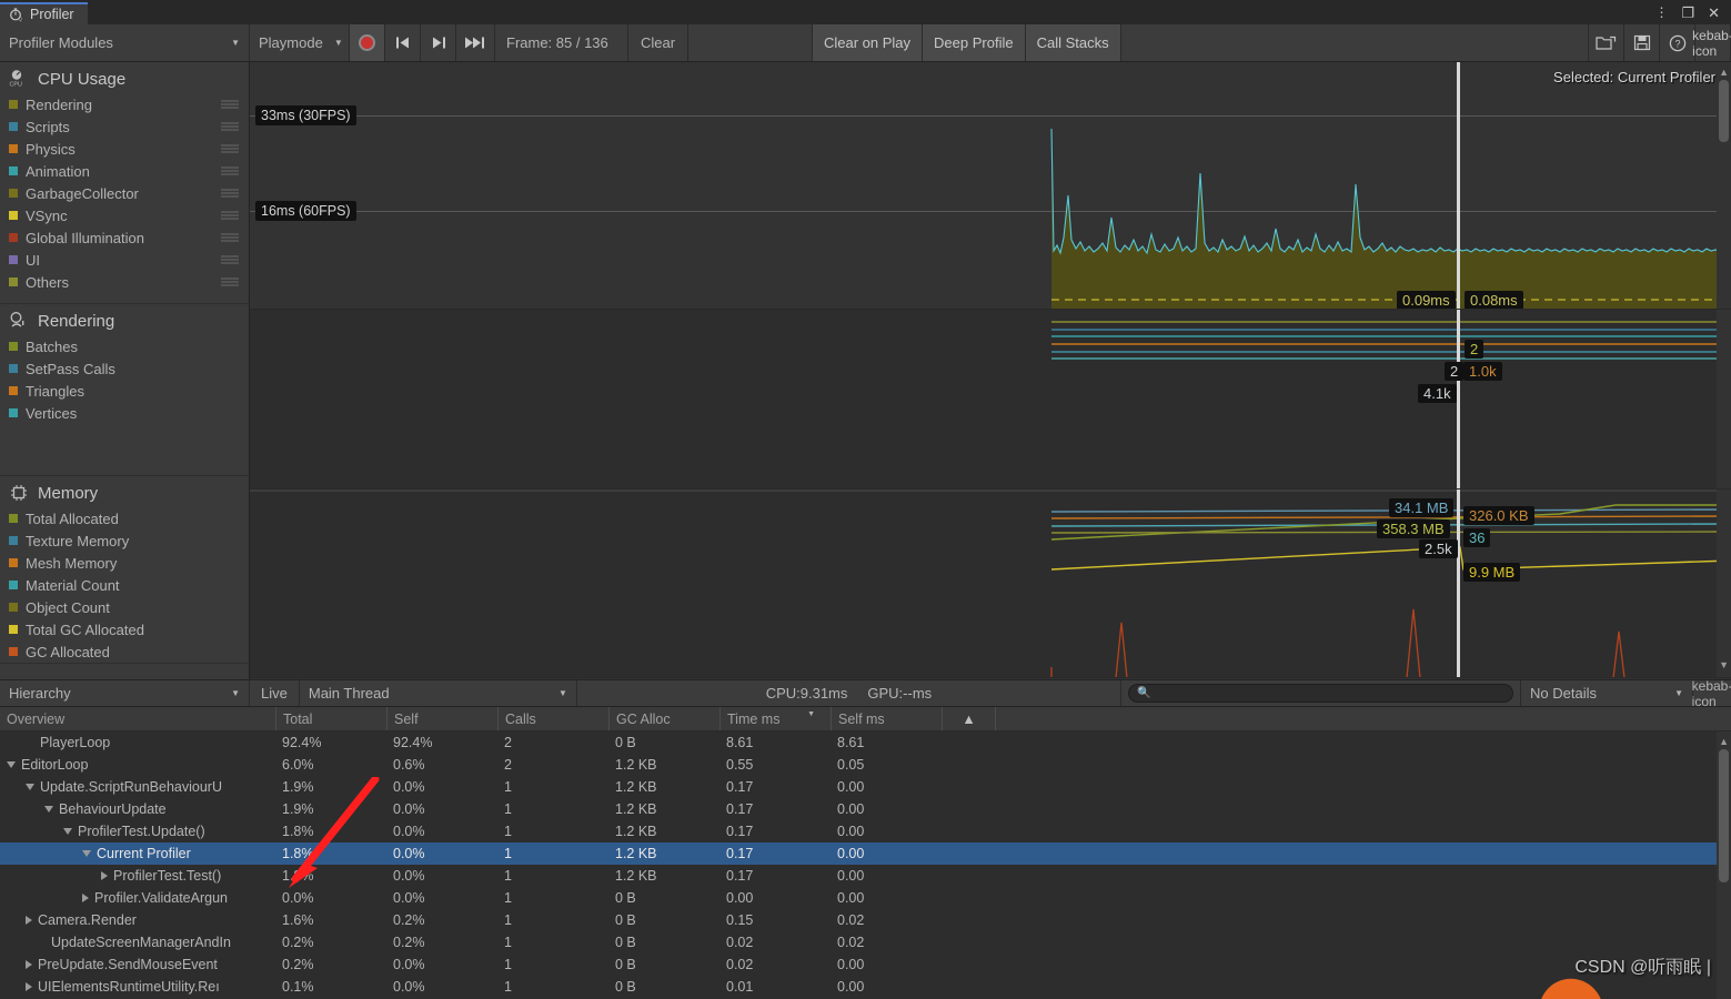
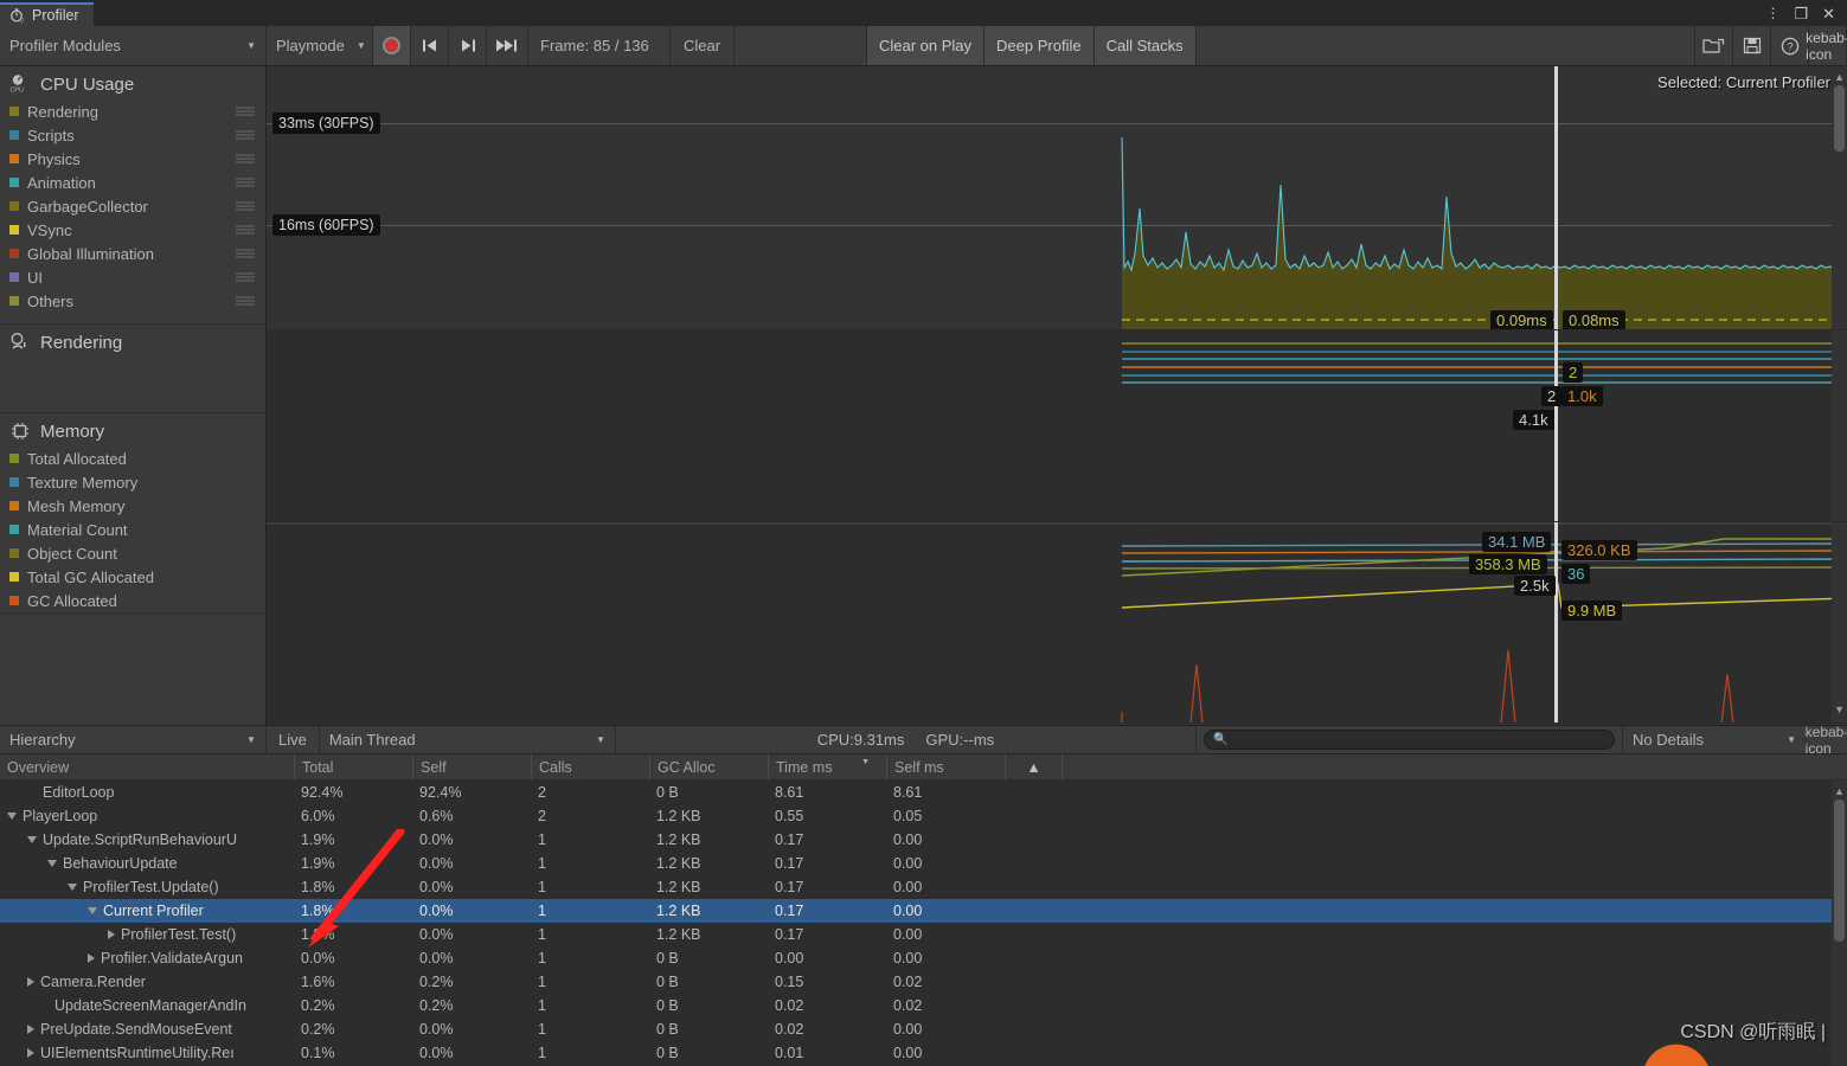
  Profiler
  ⋮
  ❐
  ✕
  Profiler Modules
  ▼
  Playmode
  ▼
  Frame: 85 / 136
  Clear
  Clear on Play
  Deep Profile
  Call Stacks
  ?
  kebabicon
  CPU Usage
  Rendering
  Scripts
  Physics
  Animation
  GarbageCollector
  VSync
  Global Illumination
  UI
  Others
  Rendering
- Batches
- SetPass Calls
- Triangles
- Vertices
  Memory
  Total Allocated
  Texture Memory
  Mesh Memory
  Material Count
  Object Count
  Total GC Allocated
  GC Allocated
  33ms (30FPS)
  16ms (60FPS)
  Selected: Current Profiler
  0.09ms
  0.08ms
  ▲
  2
  2
  1.0k
  4.1k
  34.1 MB
  358.3 MB
  326.0 KB
  36
  2.5k
  9.9 MB
  ▼
  Hierarchy
  ▼
  Live
  Main Thread
  ▼
  CPU:9.31ms
  GPU:--ms
  🔍
  No Details
  ▼
  kebab-icon
  Overview
  Total
  Self
  Calls
  GC Alloc
  Time ms
  Self ms
  ▲
- PlayerLoop
+ EditorLoop
  92.4%
  92.4%
  2
  0 B
  8.61
  8.61
- EditorLoop
+ PlayerLoop
  6.0%
  0.6%
  2
  1.2 KB
  0.55
  0.05
  Update.ScriptRunBehaviourU
  1.9%
  0.0%
  1
  1.2 KB
  0.17
  0.00
  BehaviourUpdate
  1.9%
  0.0%
  1
  1.2 KB
  0.17
  0.00
  ProfilerTest.Update()
  1.8%
  0.0%
  1
  1.2 KB
  0.17
  0.00
  Current Profiler
  1.8%
  0.0%
  1
  1.2 KB
  0.17
  0.00
  ProfilerTest.Test()
  1.%
  0.0%
  1
  1.2 KB
  0.17
  0.00
  Profiler.ValidateArgun
  0.0%
  0.0%
  1
  0 B
  0.00
  0.00
  Camera.Render
  1.6%
  0.2%
  1
  0 B
  0.15
  0.02
  UpdateScreenManagerAndIn
  0.2%
  0.2%
  1
  0 B
  0.02
  0.02
  PreUpdate.SendMouseEvent
  0.2%
  0.0%
  1
  0 B
  0.02
  0.00
  UIElementsRuntimeUtility.Reı
  0.1%
  0.0%
  1
  0 B
  0.01
  0.00
  ▲
  CSDN @听雨眠 |
